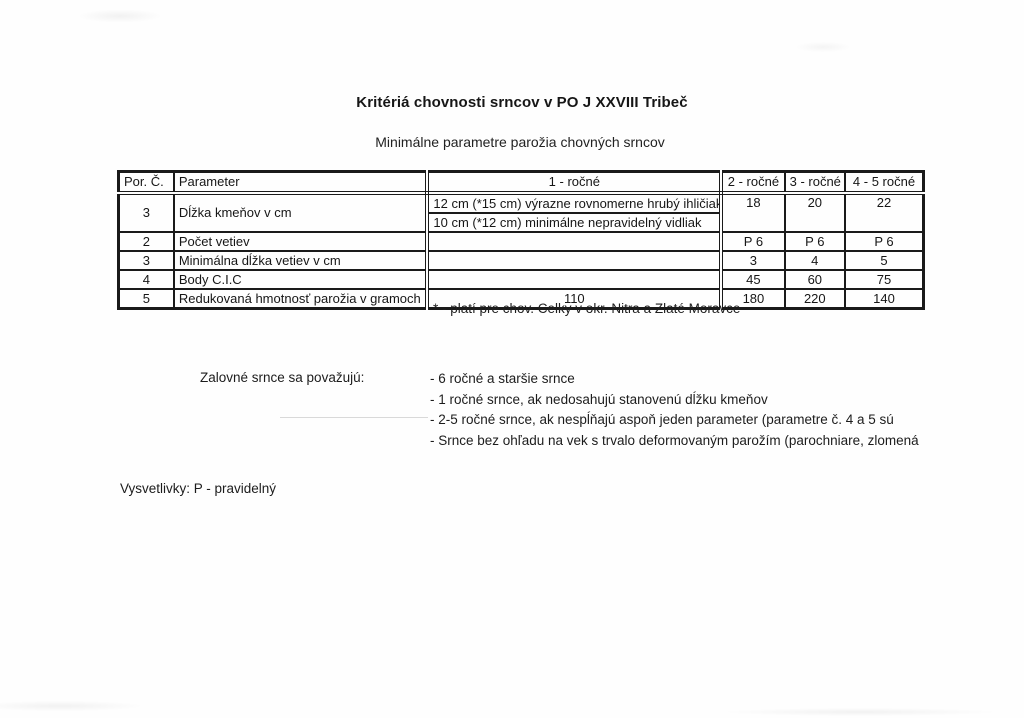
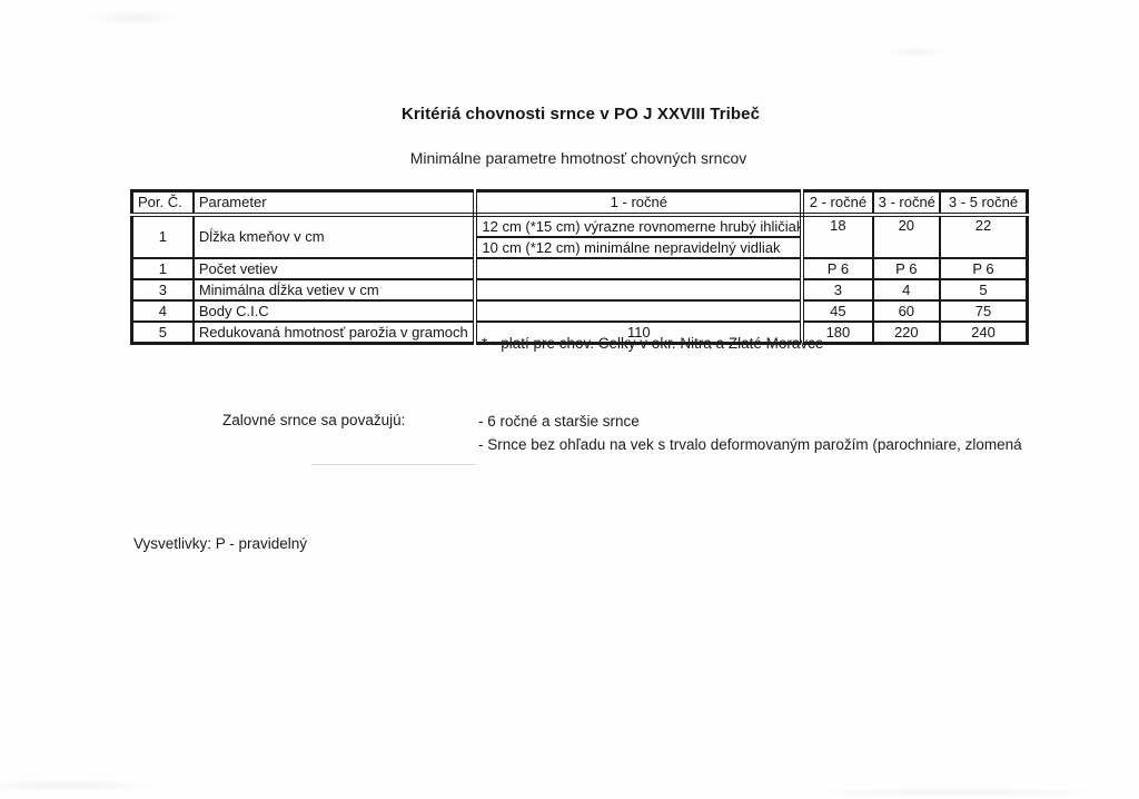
- Kritériá chovnosti srncov v PO J XXVIII Tribeč
+ Kritériá chovnosti srnce v PO J XXVIII Tribeč
- Minimálne parametre parožia chovných srncov
+ Minimálne parametre hmotnosť chovných srncov
- Por. Č.	Parameter	1 - ročné	2 - ročné	3 - ročné	4 - 5 ročné
+ Por. Č.	Parameter	1 - ročné	2 - ročné	3 - ročné	3 - 5 ročné
- 3	Dĺžka kmeňov v cm	12 cm (*15 cm) výrazne rovnomerne hrubý ihličiak	18	20	22
+ 1	Dĺžka kmeňov v cm	12 cm (*15 cm) výrazne rovnomerne hrubý ihličiak	18	20	22
  10 cm (*12 cm) minimálne nepravidelný vidliak
- 2	Počet vetiev		P 6	P 6	P 6
+ 1	Počet vetiev		P 6	P 6	P 6
  3	Minimálna dĺžka vetiev v cm		3	4	5
  4	Body C.I.C		45	60	75
- 5	Redukovaná hmotnosť parožia v gramoch	110	180	220	140
+ 5	Redukovaná hmotnosť parožia v gramoch	110	180	220	240
  * - platí pre chov. Celky v okr. Nitra a Zlaté Moravce
  Zalovné srnce sa považujú:
  - 6 ročné a staršie srnce
- - 1 ročné srnce, ak nedosahujú stanovenú dĺžku kmeňov
- - 2-5 ročné srnce, ak nespĺňajú aspoň jeden parameter (parametre č. 4 a 5 sú
  - Srnce bez ohľadu na vek s trvalo deformovaným parožím (parochniare, zlomená
  Vysvetlivky: P - pravidelný
